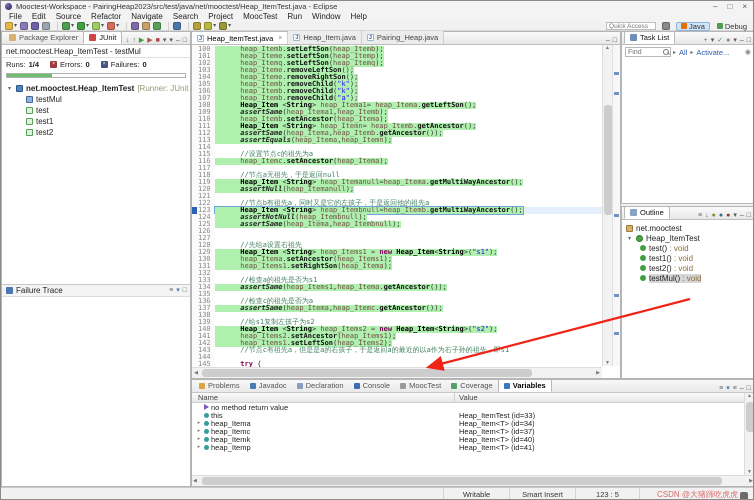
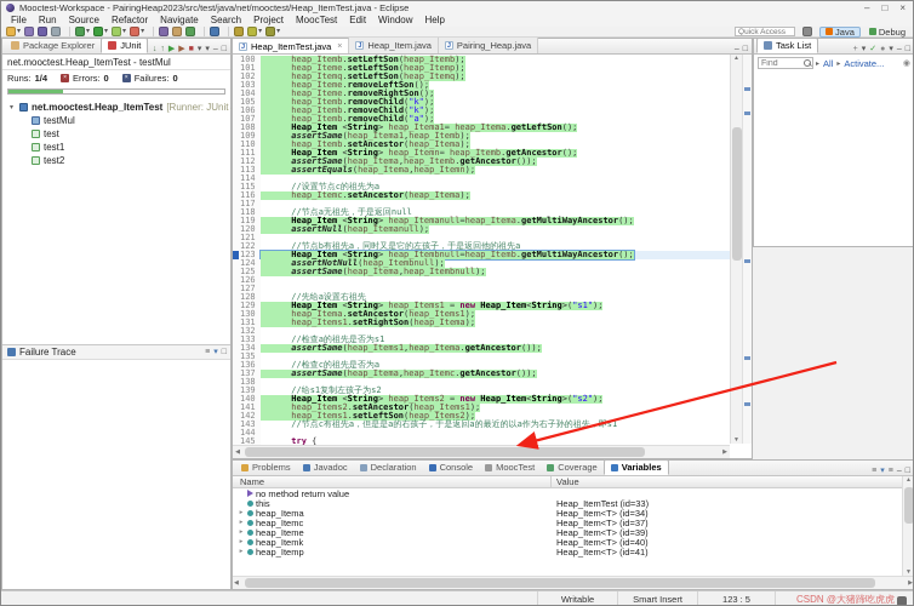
  Mooctest-Workspace - PairingHeap2023/src/test/java/net/mooctest/Heap_ItemTest.java - Eclipse
  –
  □
  ×
  File
- Edit
+ Run
  Source
  Refactor
  Navigate
  Search
  Project
  MoocTest
- Run
+ Edit
  Window
  Help
  Java
  Debug
  Package Explorer
  JUnit
  net.mooctest.Heap_ItemTest - testMul
  Runs:
  1/4
  Errors:
  0
  Failures:
  0
  net.mooctest.Heap_ItemTest
  [Runner: JUnit
  testMul
  test
  test1
  test2
  Failure Trace
  Heap_ItemTest.java
  Heap_Item.java
  Pairing_Heap.java
  100
  heap_Itemb.setLeftSon(heap_Itemb);
  101
  heap_Iteme.setLeftSon(heap_Itemp);
  102
  heap_Itemq.setLeftSon(heap_Itemq);
  103
  heap_Iteme.removeLeftSon();
  104
  heap_Iteme.removeRightSon();
  105
  heap_Itemb.removeChild("k");
  106
  heap_Itemb.removeChild("k");
  107
  heap_Itemb.removeChild("a");
  108
  Heap_Item <String> heap_Itema1= heap_Itema.getLeftSon();
  109
  assertSame(heap_Itema1,heap_Itemb);
  110
  heap_Itemb.setAncestor(heap_Itema);
  111
  Heap_Item <String> heap_Itemn= heap_Itemb.getAncestor();
  112
  assertSame(heap_Itema,heap_Itemb.getAncestor());
  113
  assertEquals(heap_Itema,heap_Itemn);
  114
  115
  //设置节点c的祖先为a
  116
  heap_Itemc.setAncestor(heap_Itema);
  117
  118
  //节点a无祖先，于是返回null
  119
  Heap_Item <String> heap_Itemanull=heap_Itema.getMultiWayAncestor();
  120
  assertNull(heap_Itemanull);
  121
  122
  //节点b有祖先a，同时又是它的左孩子，于是返回他的祖先a
  123
  Heap_Item <String> heap_Itembnull=heap_Itemb.getMultiWayAncestor();
  124
  assertNotNull(heap_Itembnull);
  125
  assertSame(heap_Itema,heap_Itembnull);
  126
  127
  128
  //先给a设置右祖先
  129
  Heap_Item <String> heap_Items1 = new Heap_Item<String>("s1");
  130
  heap_Itema.setAncestor(heap_Items1);
  131
  heap_Items1.setRightSon(heap_Itema);
  132
  133
  //检查a的祖先是否为s1
  134
  assertSame(heap_Items1,heap_Itema.getAncestor());
  135
  136
  //检查c的祖先是否为a
  137
  assertSame(heap_Itema,heap_Itemc.getAncestor());
  138
  139
  //给s1复制左孩子为s2
  140
  Heap_Item <String> heap_Items2 = new Heap_Item<String>("s2");
  141
  heap_Items2.setAncestor(heap_Items1);
  142
  heap_Items1.setLeftSon(heap_Items2);
  143
  //节点c有祖先a，但是是a的右孩子，于是返回a的最近的以a作为右子孙的祖先s1
  144
  145
  try {
  Task List
  Find
  All
  Activate...
- Outline
- net.mooctest
- Heap_ItemTest
- test() : void
- test1() : void
- test2() : void
- testMul() : void
  Problems
  Javadoc
  Declaration
  Console
  MoocTest
  Coverage
  Variables
  Name
  Value
  no method return value
  this
  Heap_ItemTest (id=33)
  heap_Itema
  Heap_Item<T> (id=34)
  heap_Itemc
  Heap_Item<T> (id=37)
+ heap_Iteme
+ Heap_Item<T> (id=39)
  heap_Itemk
  Heap_Item<T> (id=40)
  heap_Itemp
  Heap_Item<T> (id=41)
  Writable
  Smart Insert
  123 : 5
  CSDN @大猪蹄吃虎虎
